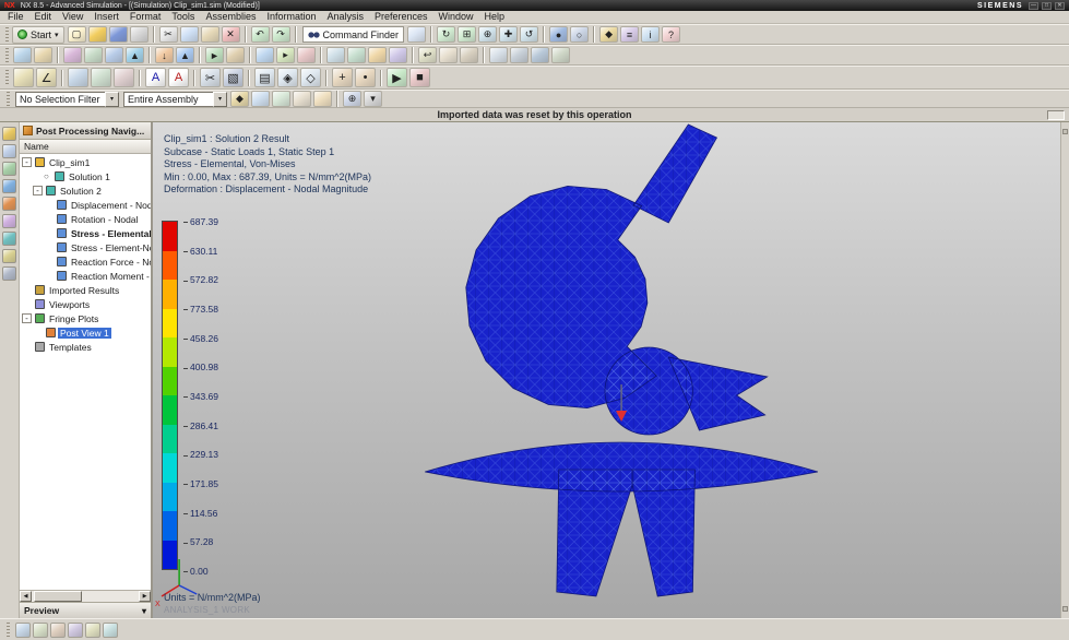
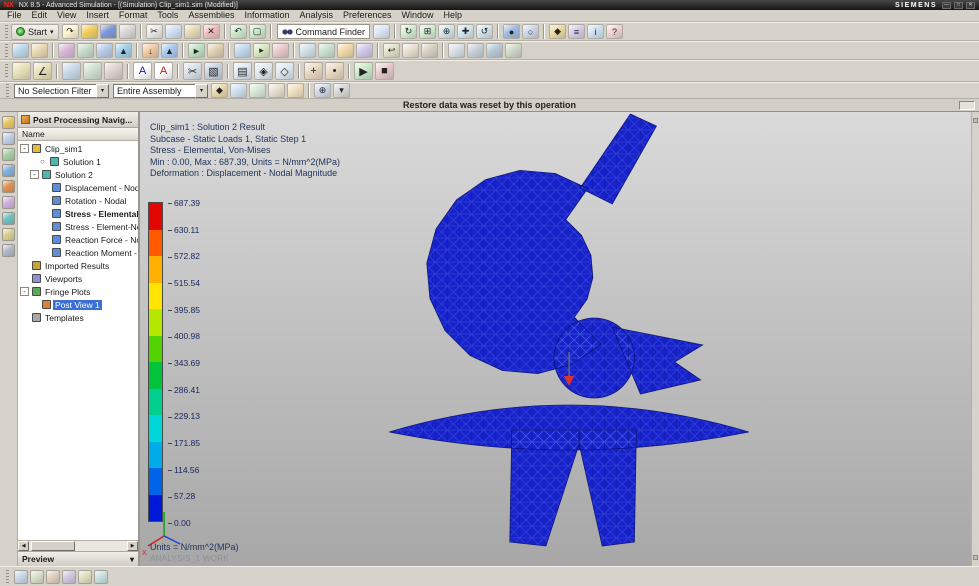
  File
  Edit
  View
  Insert
  Format
  Tools
  Assemblies
  Information
  Analysis
  Preferences
  Window
  Help
  Start
- ▢
+ ↷
  ✂
  ✕
  ↶
- ↷
+ ▢
  Command Finder
  ↻
  ⊞
  ⊕
  ✚
  ↺
  ●
  ○
  ◆
  ≡
  i
  ?
  ▲
  ↓
  ▲
  ►
  ▸
  ↩
  ∠
  A
  A
  ✂
  ▧
  ▤
  ◈
  ◇
  +
  •
  ▶
  ■
  No Selection Filter
  Entire Assembly
  ◆
  ⊕
  ▾
- Imported data was reset by this operation
+ Restore data was reset by this operation
  Post Processing Navig...
  Name
  -
  Clip_sim1
  ○
  Solution 1
  -
  Solution 2
  Displacement - Nod
  Rotation - Nodal
  Stress - Elemental
  Stress - Element-N
  Reaction Force - N
  Reaction Moment -
  Imported Results
  Viewports
  -
  Fringe Plots
  Post View 1
  Templates
  Preview
  ▾
  Clip_sim1 : Solution 2 Result
  Subcase - Static Loads 1, Static Step 1
  Stress - Elemental, Von-Mises
  Min : 0.00, Max : 687.39, Units = N/mm^2(MPa)
  Deformation : Displacement - Nodal Magnitude
  687.39
  630.11
  572.82
- 773.58
+ 515.54
- 458.26
+ 395.85
  400.98
  343.69
  286.41
  229.13
  171.85
  114.56
  57.28
  0.00
  Units = N/mm^2(MPa)
  ANALYSIS_1 WORK
